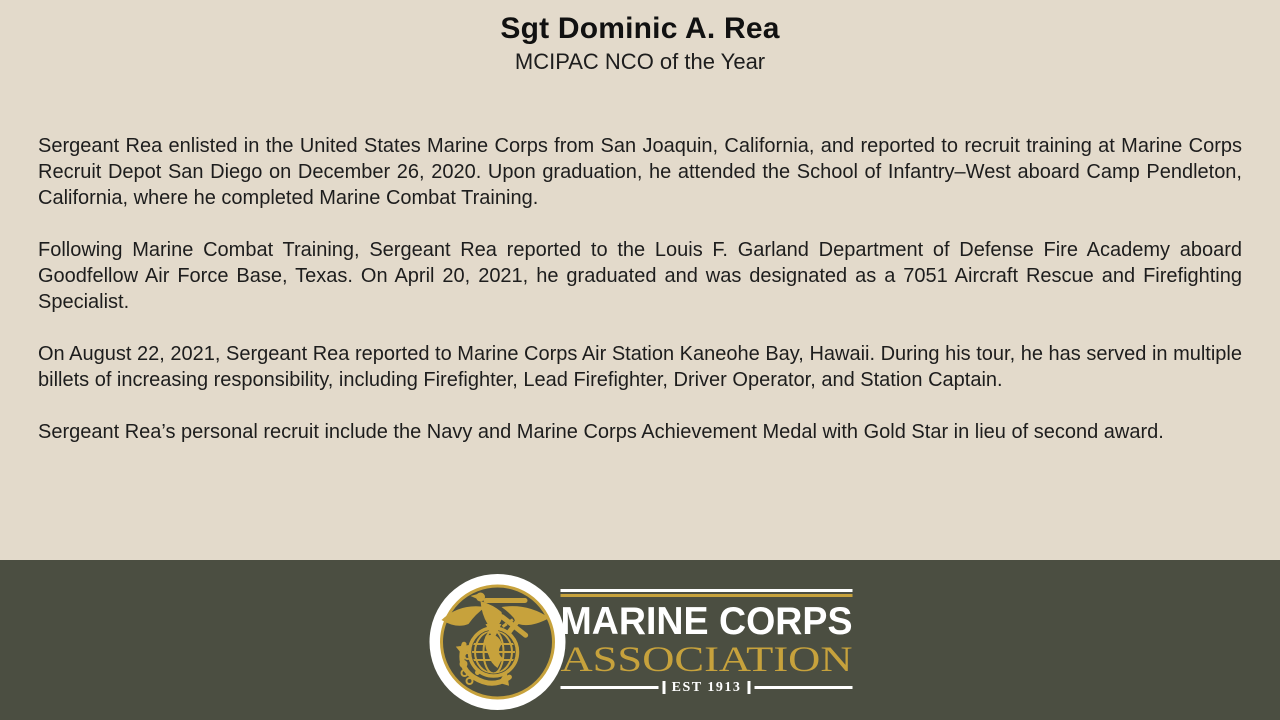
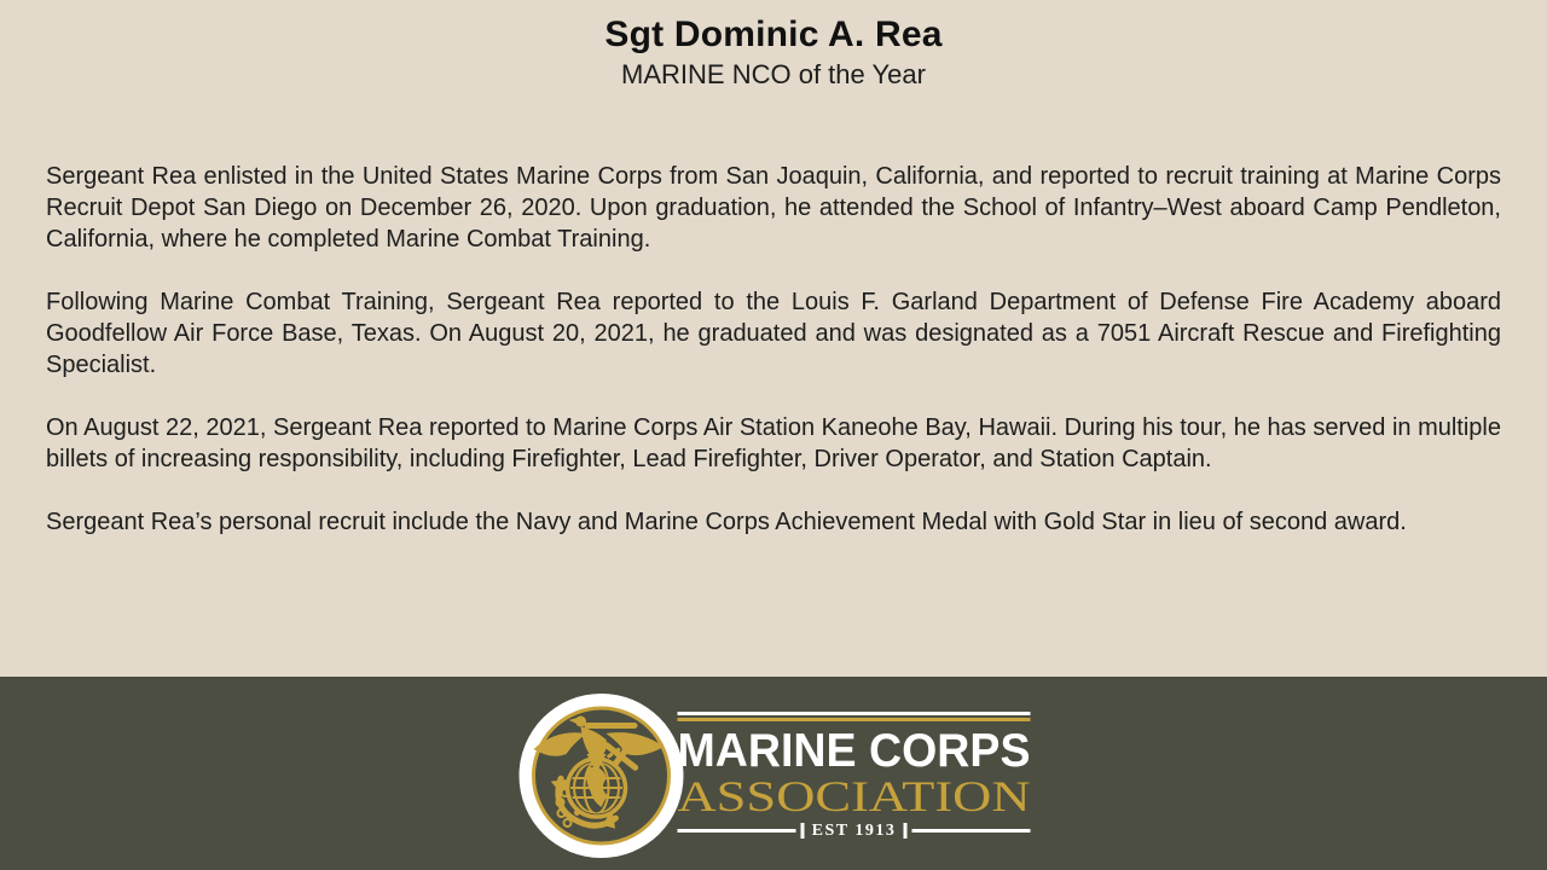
  Sgt Dominic A. Rea
- MCIPAC NCO of the Year
+ MARINE NCO of the Year
  Sergeant Rea enlisted in the United States Marine Corps from San Joaquin, California, and reported to recruit training at Marine Corps Recruit Depot San Diego on December 26, 2020. Upon graduation, he attended the School of Infantry–West aboard Camp Pendleton, California, where he completed Marine Combat Training.
- Following Marine Combat Training, Sergeant Rea reported to the Louis F. Garland Department of Defense Fire Academy aboard Goodfellow Air Force Base, Texas. On April 20, 2021, he graduated and was designated as a 7051 Aircraft Rescue and Firefighting Specialist.
+ Following Marine Combat Training, Sergeant Rea reported to the Louis F. Garland Department of Defense Fire Academy aboard Goodfellow Air Force Base, Texas. On August 20, 2021, he graduated and was designated as a 7051 Aircraft Rescue and Firefighting Specialist.
  On August 22, 2021, Sergeant Rea reported to Marine Corps Air Station Kaneohe Bay, Hawaii. During his tour, he has served in multiple billets of increasing responsibility, including Firefighter, Lead Firefighter, Driver Operator, and Station Captain.
  Sergeant Rea’s personal recruit include the Navy and Marine Corps Achievement Medal with Gold Star in lieu of second award.
  MARINE CORPS
  ASSOCIATION
  EST 1913
